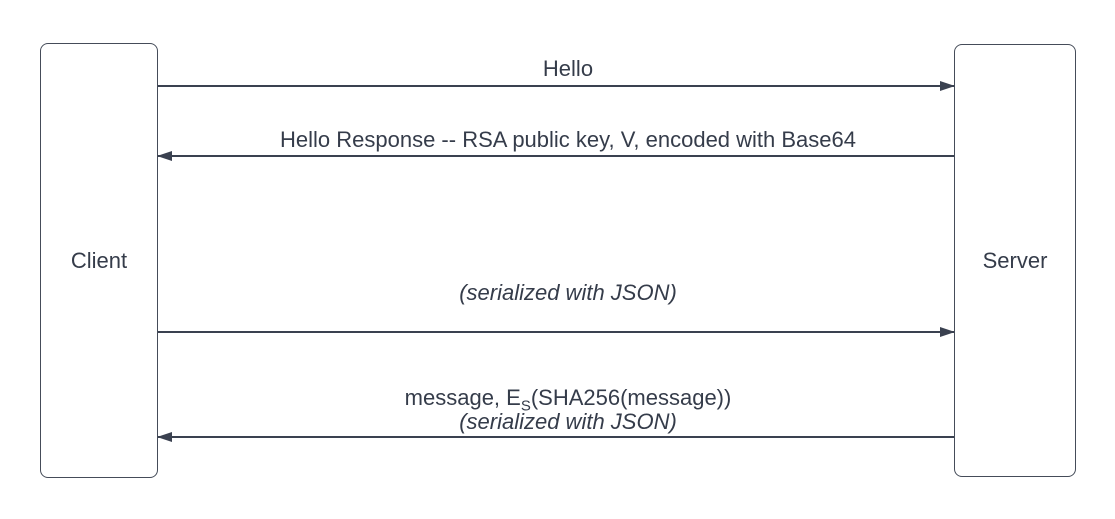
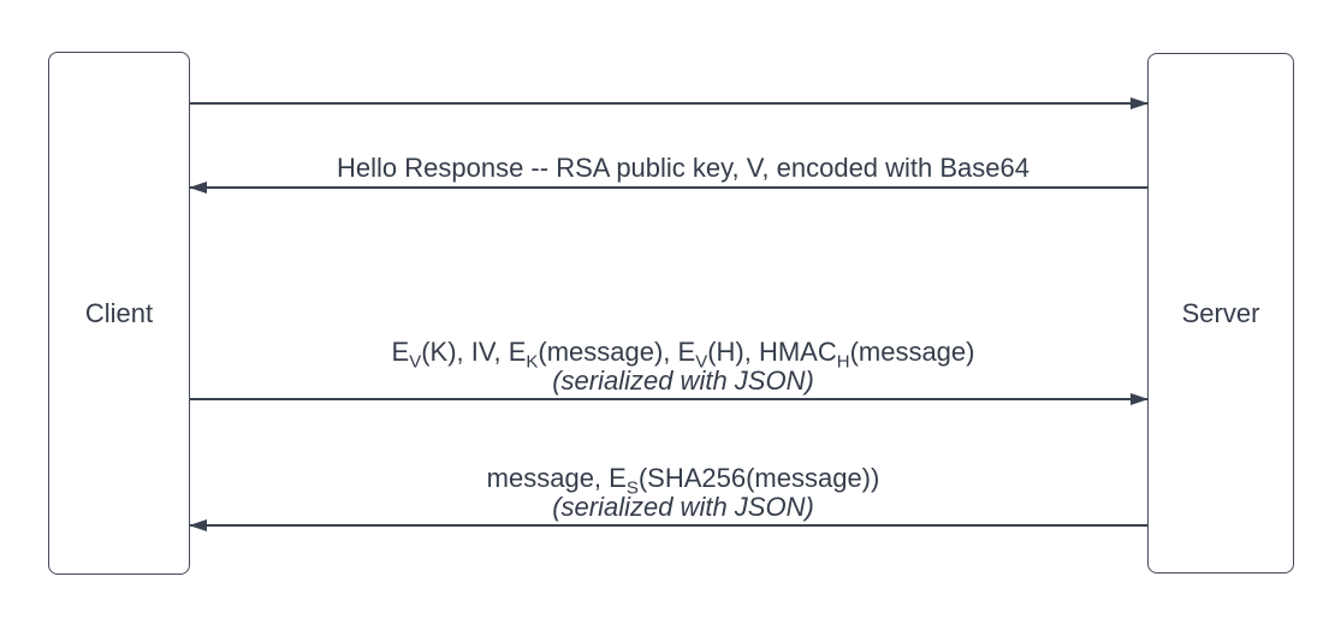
  Client
  Server
- Hello
  Hello Response -- RSA public key, V, encoded with Base64
+ EV(K), IV, EK(message), EV(H), HMACH(message)
  (serialized with JSON)
  message, ES(SHA256(message))
  (serialized with JSON)
